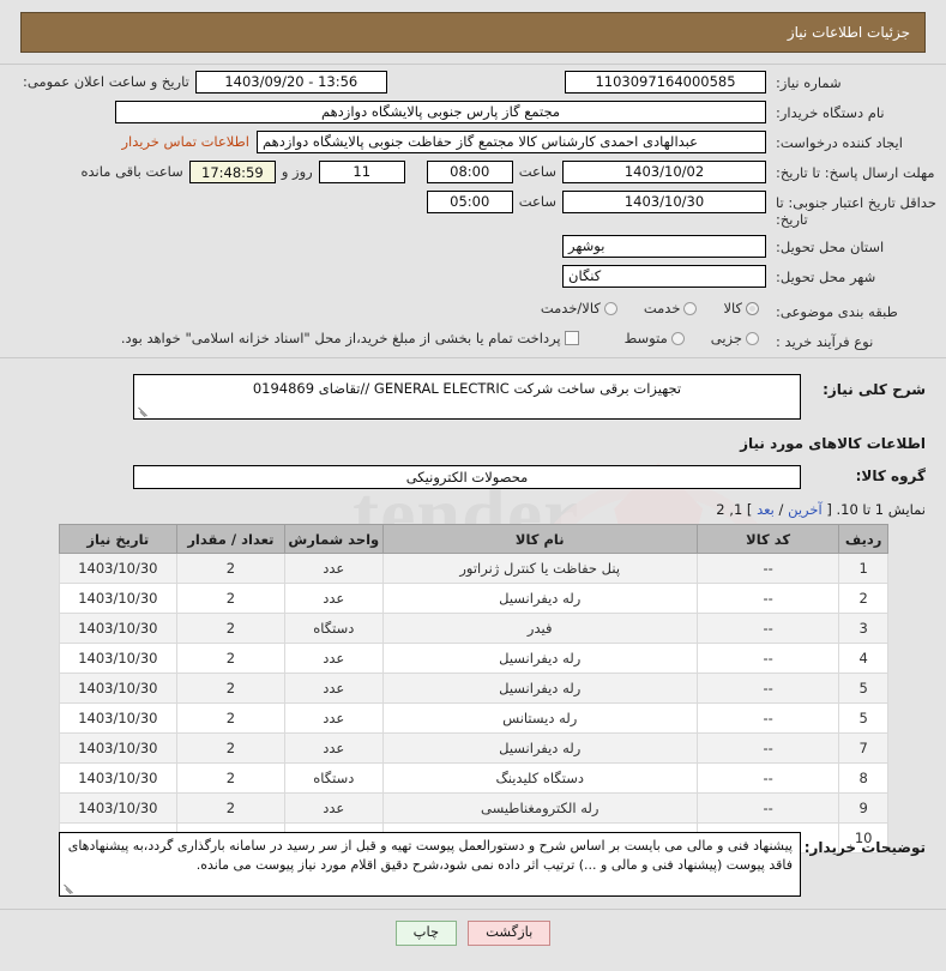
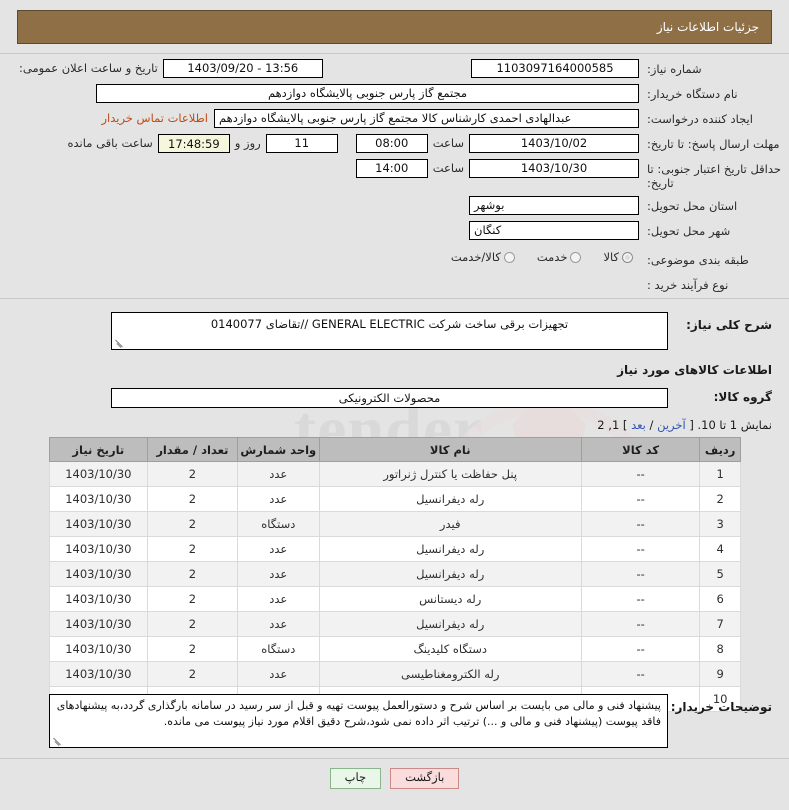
  tender.
  جزئیات اطلاعات نیاز
  شماره نیاز:
  1103097164000585
  13:56 - 1403/09/20
  تاریخ و ساعت اعلان عمومی:
  نام دستگاه خریدار:
  مجتمع گاز پارس جنوبی پالایشگاه دوازدهم
  ایجاد کننده درخواست:
- عبدالهادی احمدی کارشناس کالا مجتمع گاز حفاظت جنوبی پالایشگاه دوازدهم
+ عبدالهادی احمدی کارشناس کالا مجتمع گاز پارس جنوبی پالایشگاه دوازدهم
  اطلاعات تماس خریدار
  مهلت ارسال پاسخ: تا تاریخ:
  1403/10/02
  ساعت
  08:00
  11
  روز و
  17:48:59
  ساعت باقی مانده
  حداقل تاریخ اعتبار جنوبی: تا تاریخ:
  1403/10/30
  ساعت
- 05:00
+ 14:00
  استان محل تحویل:
  بوشهر
  شهر محل تحویل:
  کنگان
  طبقه بندی موضوعی:
  کالا
  خدمت
  کالا/خدمت
  نوع فرآیند خرید :
- جزیی
- متوسط
- پرداخت تمام یا بخشی از مبلغ خرید،از محل "اسناد خزانه اسلامی" خواهد بود.
  شرح کلی نیاز:
- تجهیزات برقی ساخت شرکت GENERAL ELECTRIC //تقاضای 0194869
+ تجهیزات برقی ساخت شرکت GENERAL ELECTRIC //تقاضای 0140077
  اطلاعات کالاهای مورد نیاز
  گروه کالا:
  محصولات الکترونیکی
  نمایش 1 تا 10. [ آخرین / بعد ] 1, 2
  ردیف	کد کالا	نام کالا	واحد شمارش	تعداد / مقدار	تاریخ نیاز
  1	--	پنل حفاظت یا کنترل ژنراتور	عدد	2	1403/10/30
  2	--	رله دیفرانسیل	عدد	2	1403/10/30
  3	--	فیدر	دستگاه	2	1403/10/30
  4	--	رله دیفرانسیل	عدد	2	1403/10/30
  5	--	رله دیفرانسیل	عدد	2	1403/10/30
- 5	--	رله دیستانس	عدد	2	1403/10/30
+ 6	--	رله دیستانس	عدد	2	1403/10/30
  7	--	رله دیفرانسیل	عدد	2	1403/10/30
  8	--	دستگاه کلیدینگ	دستگاه	2	1403/10/30
  9	--	رله الکترومغناطیسی	عدد	2	1403/10/30
  توضیحات خریدار:
  پیشنهاد فنی و مالی می بایست بر اساس شرح و دستورالعمل پیوست تهیه و قبل از سر رسید در سامانه بارگذاری گردد،به پیشنهادهای فاقد پیوست (پیشنهاد فنی و مالی و ...) ترتیب اثر داده نمی شود،شرح دقیق اقلام مورد نیاز پیوست می مانده.
  بازگشت
  چاپ
